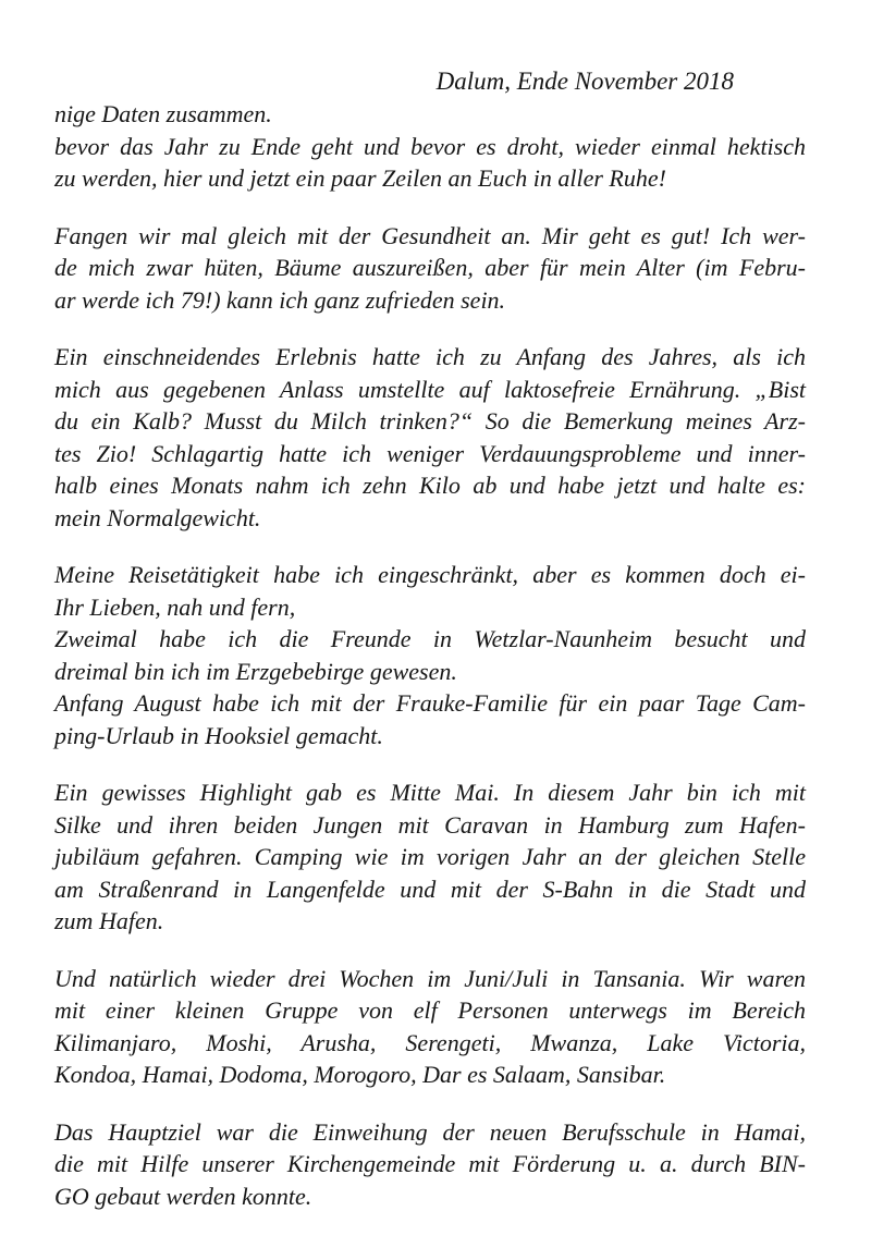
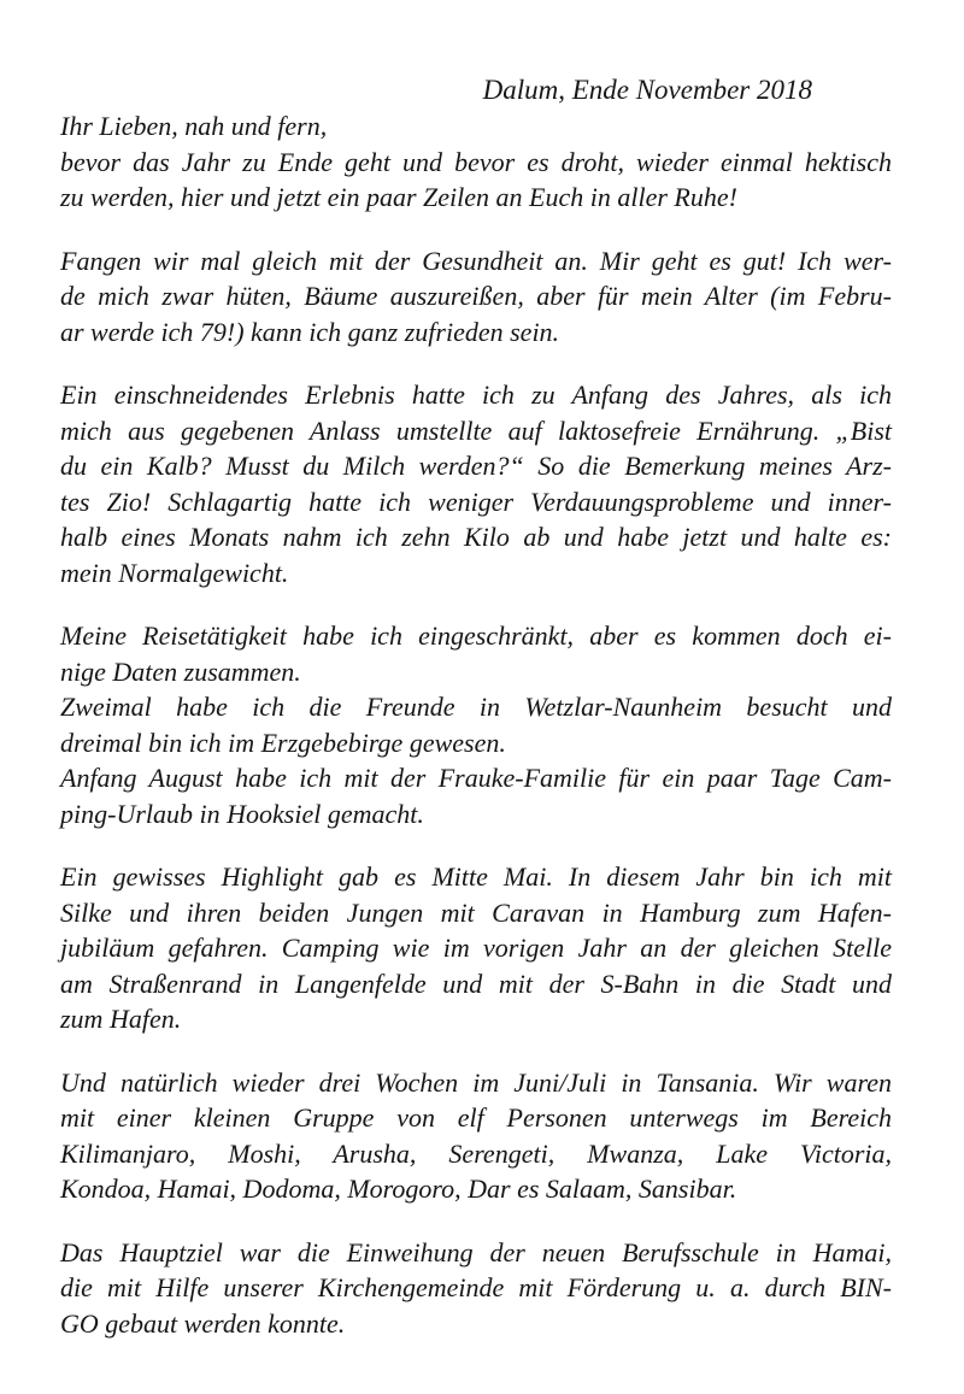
  Dalum, Ende November 2018
- nige Daten zusammen.
+ Ihr Lieben, nah und fern,
  bevor das Jahr zu Ende geht und bevor es droht, wieder einmal hektisch
  zu werden, hier und jetzt ein paar Zeilen an Euch in aller Ruhe!
  Fangen wir mal gleich mit der Gesundheit an. Mir geht es gut! Ich wer-
  de mich zwar hüten, Bäume auszureißen, aber für mein Alter (im Febru-
  ar werde ich 79!) kann ich ganz zufrieden sein.
  Ein einschneidendes Erlebnis hatte ich zu Anfang des Jahres, als ich
  mich aus gegebenen Anlass umstellte auf laktosefreie Ernährung. „Bist
- du ein Kalb? Musst du Milch trinken?“ So die Bemerkung meines Arz-
+ du ein Kalb? Musst du Milch werden?“ So die Bemerkung meines Arz-
  tes Zio! Schlagartig hatte ich weniger Verdauungsprobleme und inner-
  halb eines Monats nahm ich zehn Kilo ab und habe jetzt und halte es:
  mein Normalgewicht.
  Meine Reisetätigkeit habe ich eingeschränkt, aber es kommen doch ei-
- Ihr Lieben, nah und fern,
+ nige Daten zusammen.
  Zweimal habe ich die Freunde in Wetzlar-Naunheim besucht und
  dreimal bin ich im Erzgebebirge gewesen.
  Anfang August habe ich mit der Frauke-Familie für ein paar Tage Cam-
  ping-Urlaub in Hooksiel gemacht.
  Ein gewisses Highlight gab es Mitte Mai. In diesem Jahr bin ich mit
  Silke und ihren beiden Jungen mit Caravan in Hamburg zum Hafen-
  jubiläum gefahren. Camping wie im vorigen Jahr an der gleichen Stelle
  am Straßenrand in Langenfelde und mit der S-Bahn in die Stadt und
  zum Hafen.
  Und natürlich wieder drei Wochen im Juni/Juli in Tansania. Wir waren
  mit einer kleinen Gruppe von elf Personen unterwegs im Bereich
  Kilimanjaro, Moshi, Arusha, Serengeti, Mwanza, Lake Victoria,
  Kondoa, Hamai, Dodoma, Morogoro, Dar es Salaam, Sansibar.
  Das Hauptziel war die Einweihung der neuen Berufsschule in Hamai,
  die mit Hilfe unserer Kirchengemeinde mit Förderung u. a. durch BIN-
  GO gebaut werden konnte.
